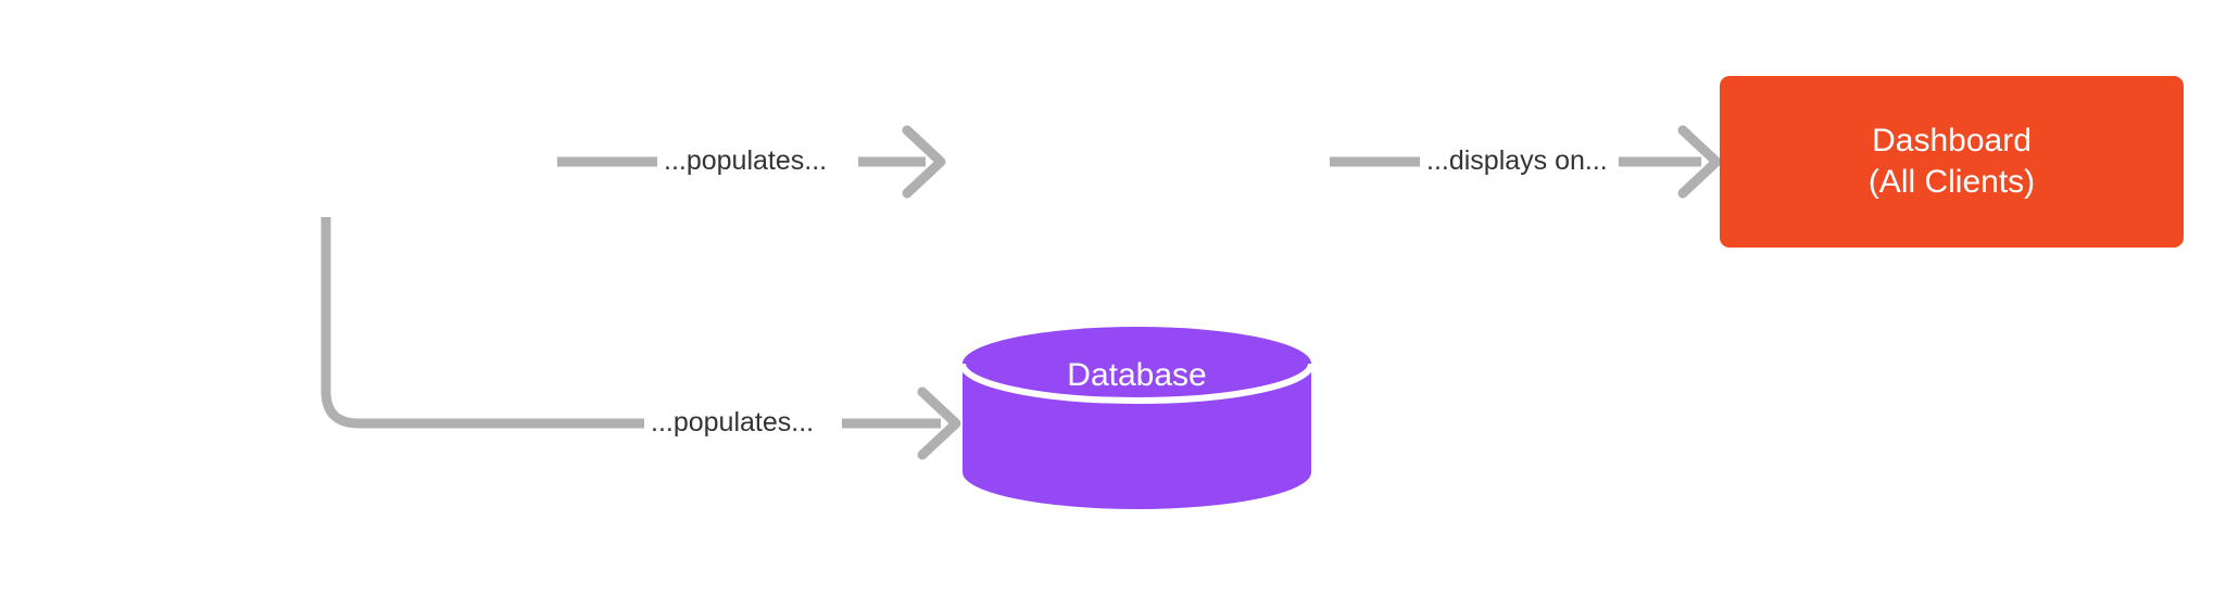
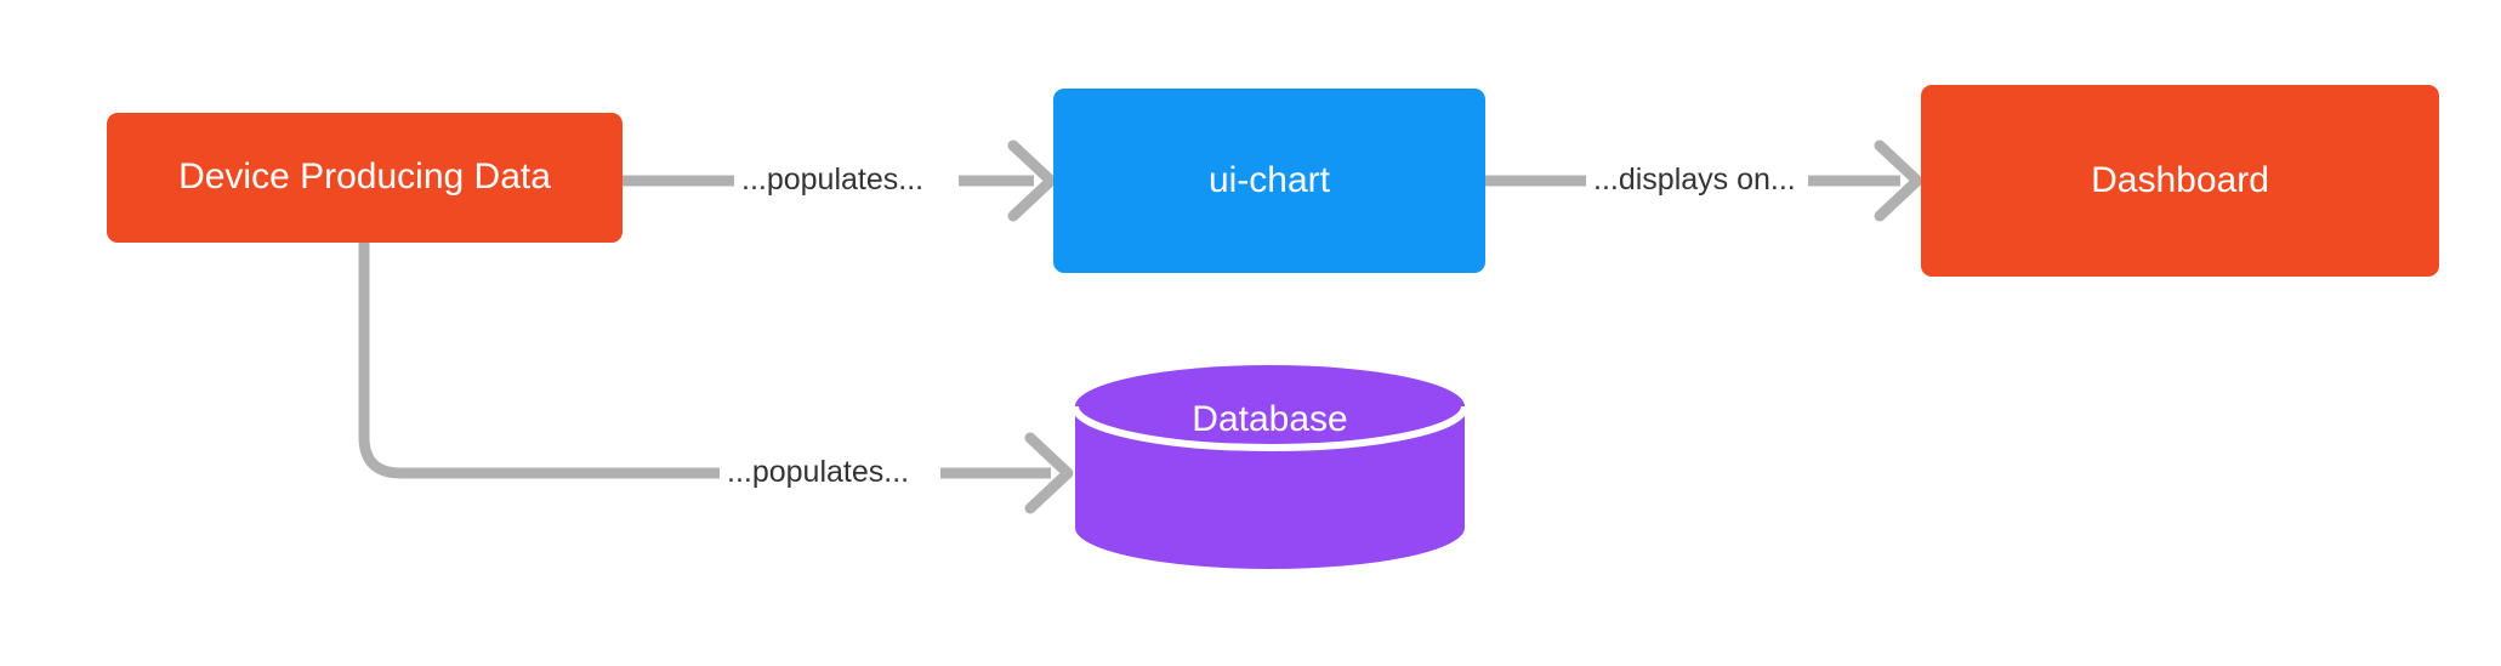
  ...populates...
  ...displays on...
  ...populates...
+ Device Producing Data
+ ui-chart
  Dashboard
- (All Clients)
  Database
